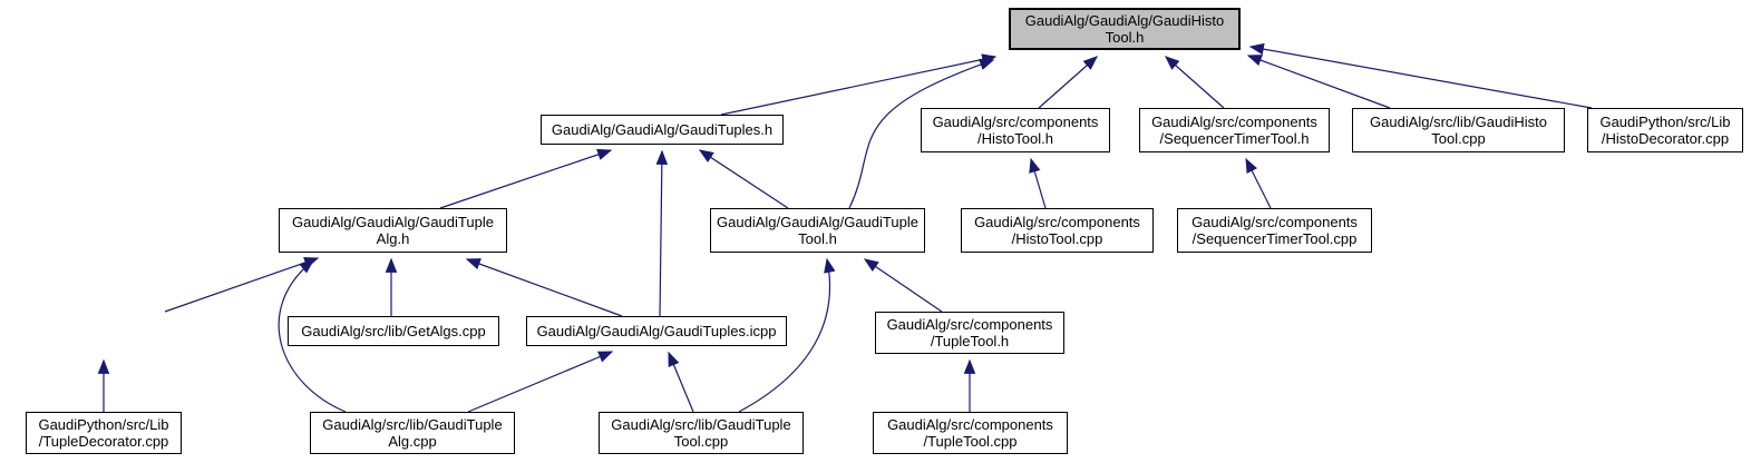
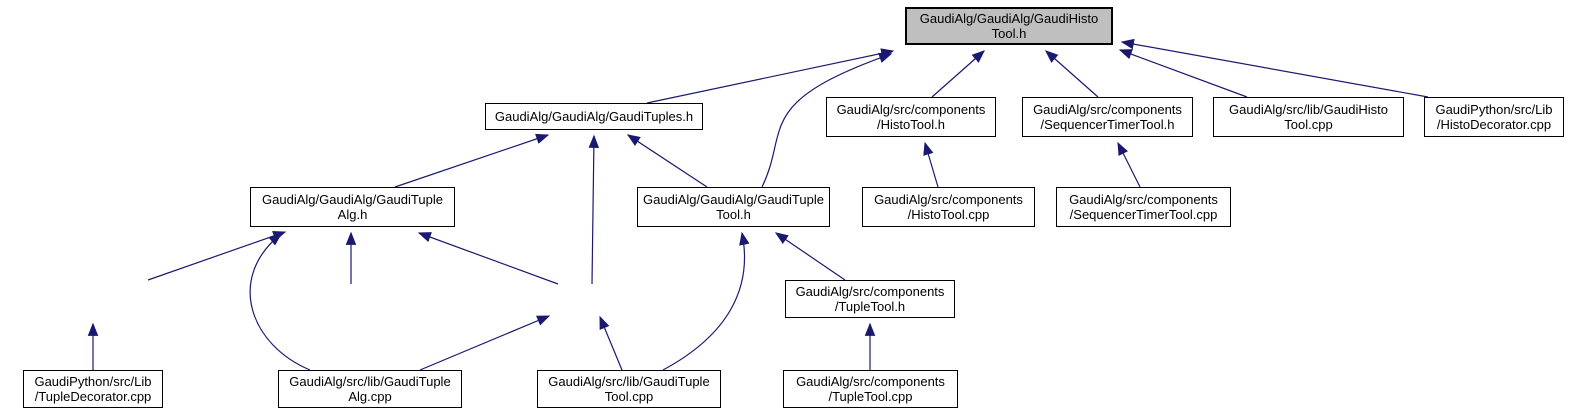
  GaudiAlg/GaudiAlg/GaudiHisto
  Tool.h
  GaudiAlg/GaudiAlg/GaudiTuples.h
  GaudiAlg/src/components
  /HistoTool.h
  GaudiAlg/src/components
  /SequencerTimerTool.h
  GaudiAlg/src/lib/GaudiHisto
  Tool.cpp
  GaudiPython/src/Lib
  /HistoDecorator.cpp
  GaudiAlg/GaudiAlg/GaudiTuple
  Alg.h
  GaudiAlg/GaudiAlg/GaudiTuple
  Tool.h
  GaudiAlg/src/components
  /HistoTool.cpp
  GaudiAlg/src/components
  /SequencerTimerTool.cpp
- GaudiAlg/src/lib/GetAlgs.cpp
- GaudiAlg/GaudiAlg/GaudiTuples.icpp
  GaudiAlg/src/components
  /TupleTool.h
  GaudiPython/src/Lib
  /TupleDecorator.cpp
  GaudiAlg/src/lib/GaudiTuple
  Alg.cpp
  GaudiAlg/src/lib/GaudiTuple
  Tool.cpp
  GaudiAlg/src/components
  /TupleTool.cpp
